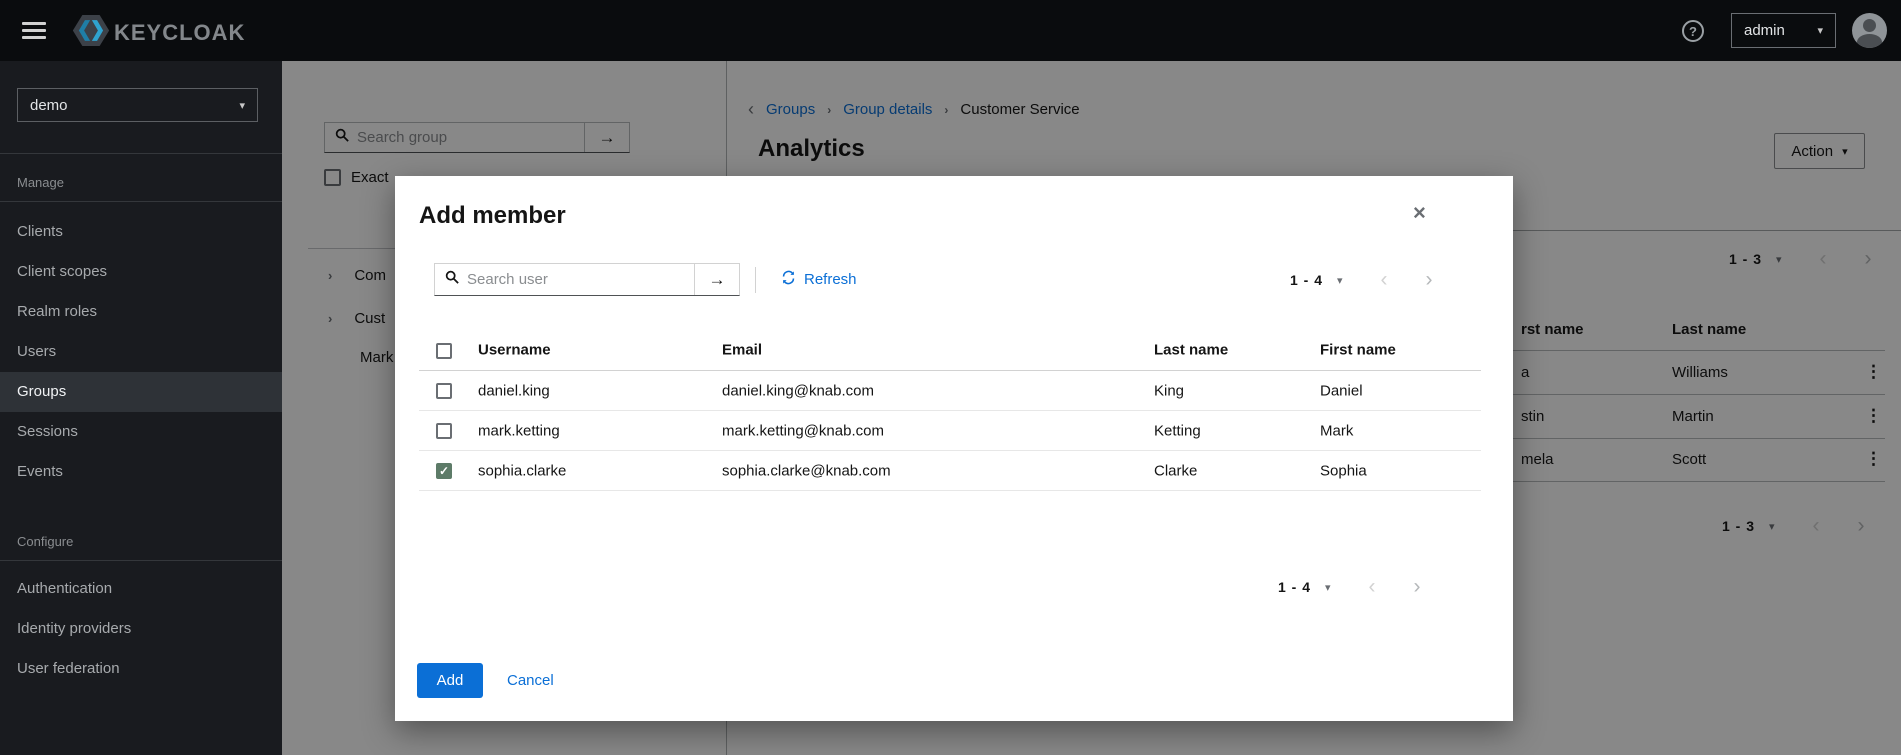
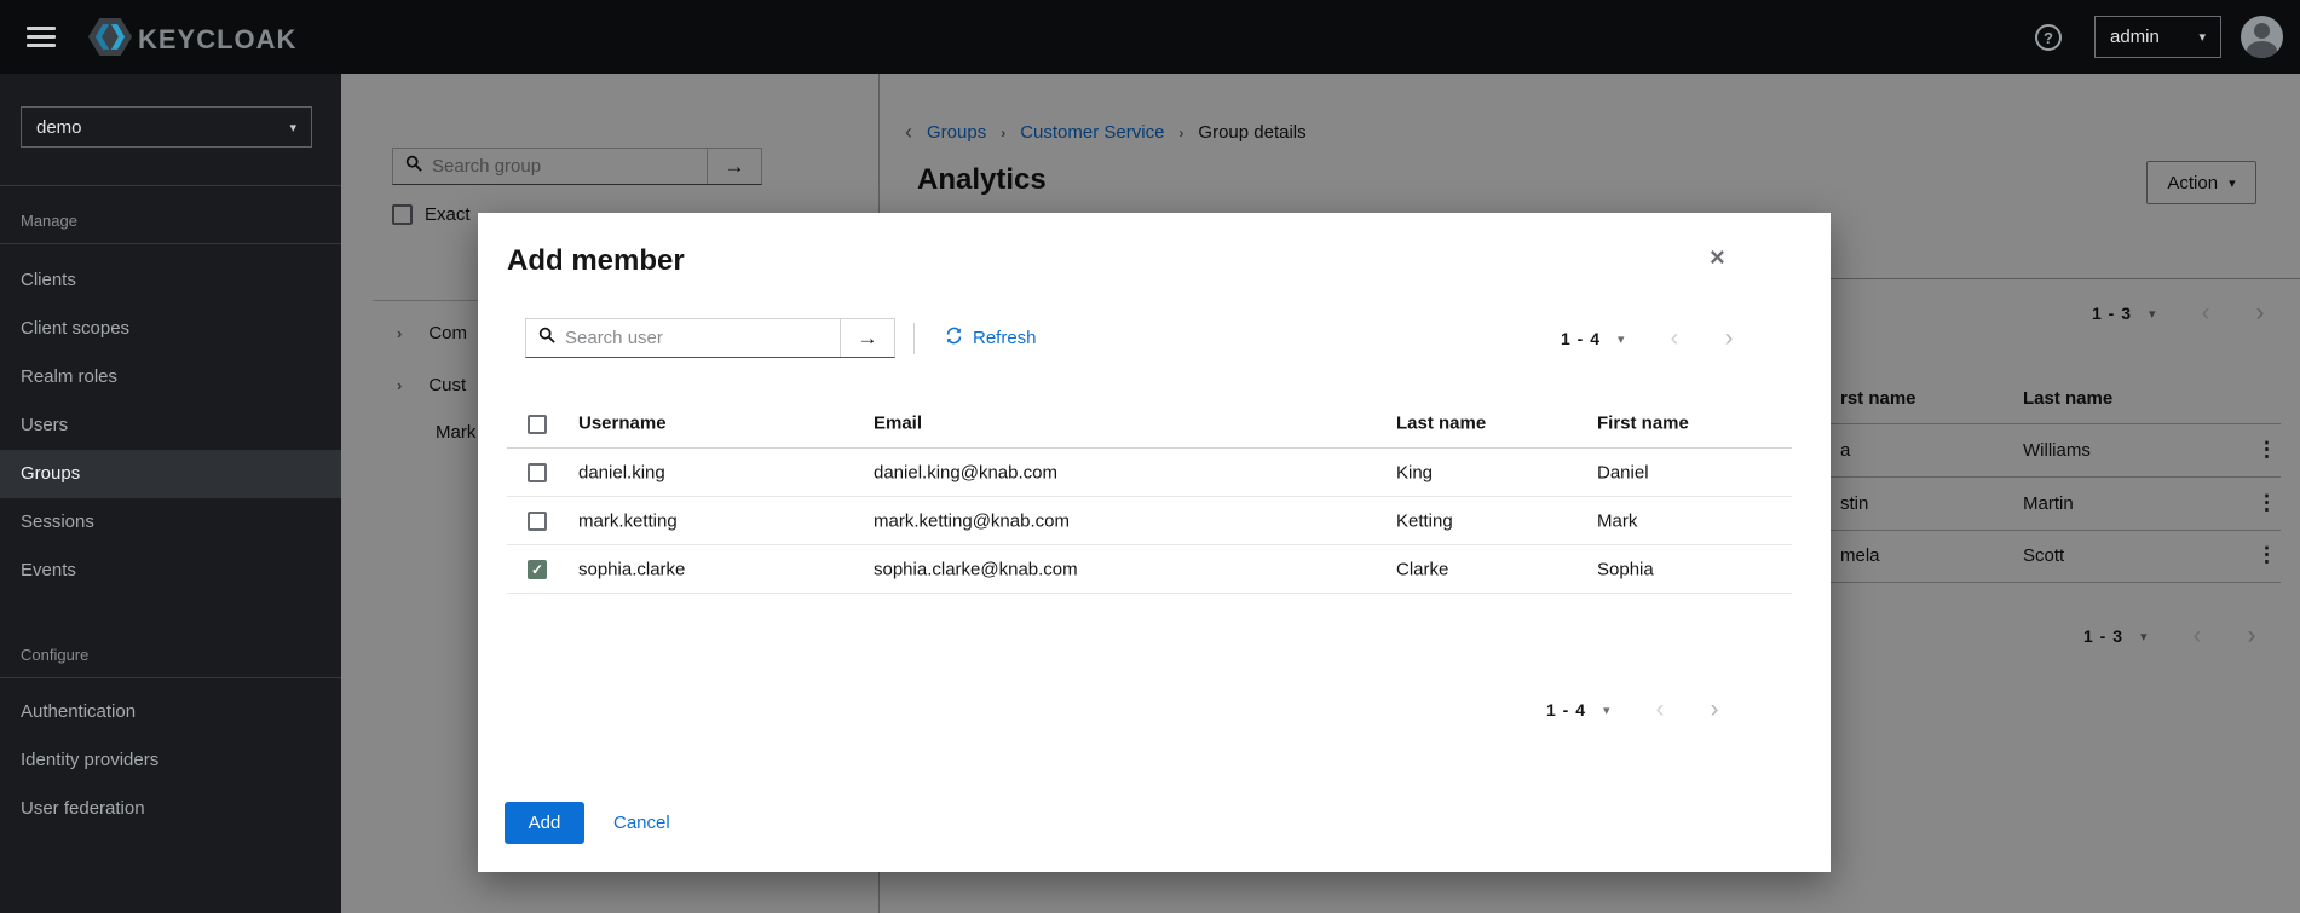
  KEYCLOAK
  ?
  admin
  ▾
  demo
  ▾
  Manage
  Clients
  Client scopes
  Realm roles
  Users
  Groups
  Sessions
  Events
  Configure
  Authentication
  Identity providers
  User federation
  Search group
  →
  Exact
  ›
  Com
  ›
  Cust
  Mark
  ‹
  Groups
  ›
- Group details
+ Customer Service
  ›
- Customer Service
+ Group details
  Analytics
  Action
  ▾
  1 - 3
  ▾
  ‹
  ›
  rst name
  Last name
  a
  Williams
  ⋮
  stin
  Martin
  ⋮
  mela
  Scott
  ⋮
  1 - 3
  ▾
  ‹
  ›
  Add member
  ×
  Search user
  →
  Refresh
  1 - 4
  ▾
  ‹
  ›
  Username
  Email
  Last name
  First name
  daniel.king
  daniel.king@knab.com
  King
  Daniel
  mark.ketting
  mark.ketting@knab.com
  Ketting
  Mark
  sophia.clarke
  sophia.clarke@knab.com
  Clarke
  Sophia
  1 - 4
  ▾
  ‹
  ›
  Add
  Cancel
